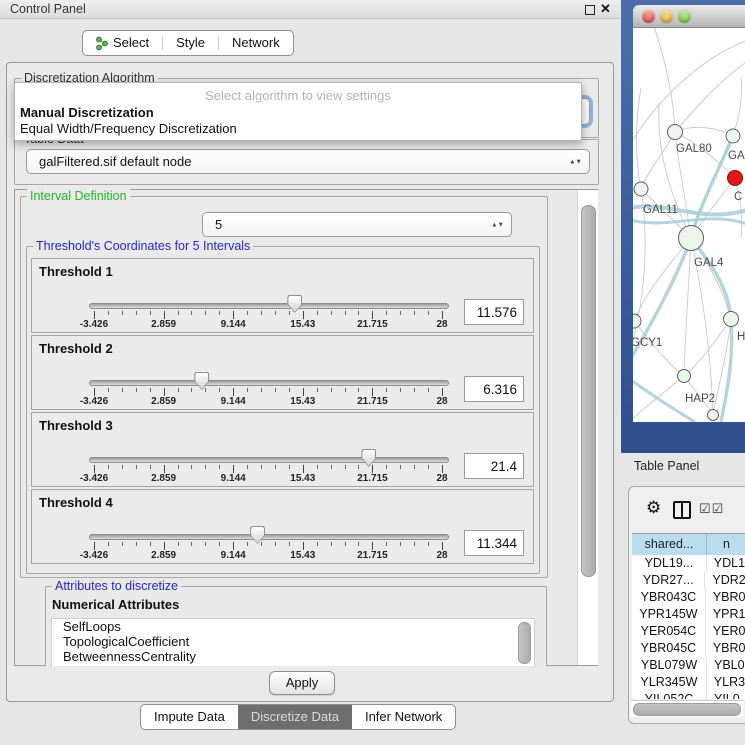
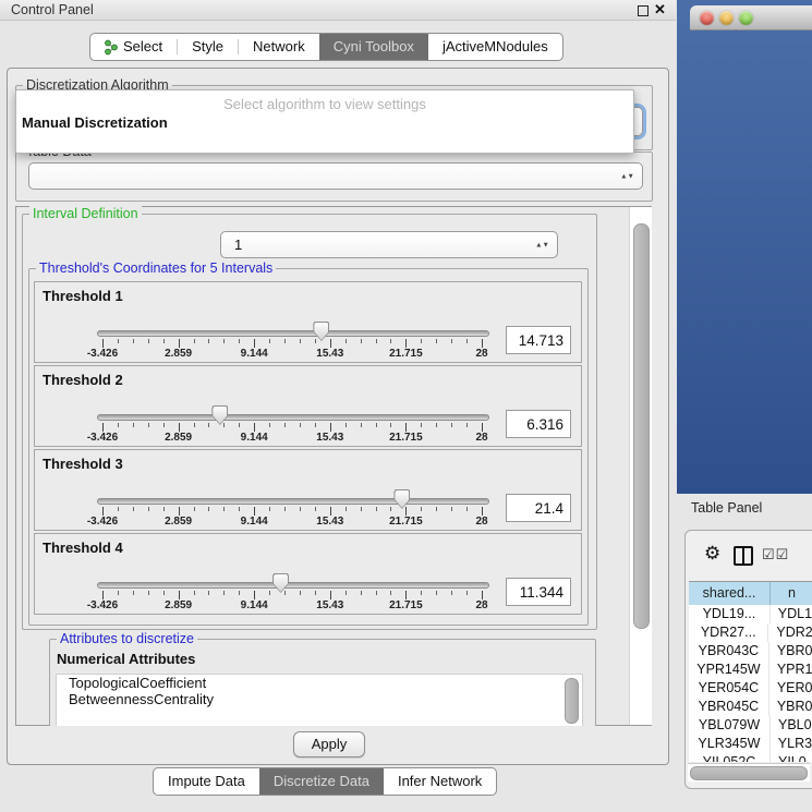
  Control Panel
  ✕
  Select
  Style
  Network
+ Cyni Toolbox
+ jActiveMNodules
  Discretization Algorithm
  Select algorithm to view settings
  Manual Discretization
- Equal Width/Frequency Discretization
- galFiltered.sif default node
  Interval Definition
- 5
+ 1
  Threshold's Coordinates for 5 Intervals
  Threshold 1
  -3.426
  2.859
  9.144
  15.43
  21.715
  28
- 11.576
+ 14.713
  Threshold 2
  -3.426
  2.859
  9.144
  15.43
  21.715
  28
  6.316
  Threshold 3
  -3.426
  2.859
  9.144
  15.43
  21.715
  28
  21.4
  Threshold 4
  -3.426
  2.859
  9.144
  15.43
  21.715
  28
  11.344
  Attributes to discretize
  Numerical Attributes
- SelfLoops
  TopologicalCoefficient
  BetweennessCentrality
  Apply
  Impute Data
  Discretize Data
  Infer Network
- GAL80
- GA
- C
- GAL11
- GAL4
- GCY1
- H
- HAP2
  Table Panel
  ⚙
  ☑☑
  shared...
  n
  YDL19...
  YDL1
  YDR27...
  YDR2
  YBR043C
  YBR0
  YPR145W
  YPR1
  YER054C
  YER0
  YBR045C
  YBR0
  YBL079W
  YBL0
  YLR345W
  YLR3
